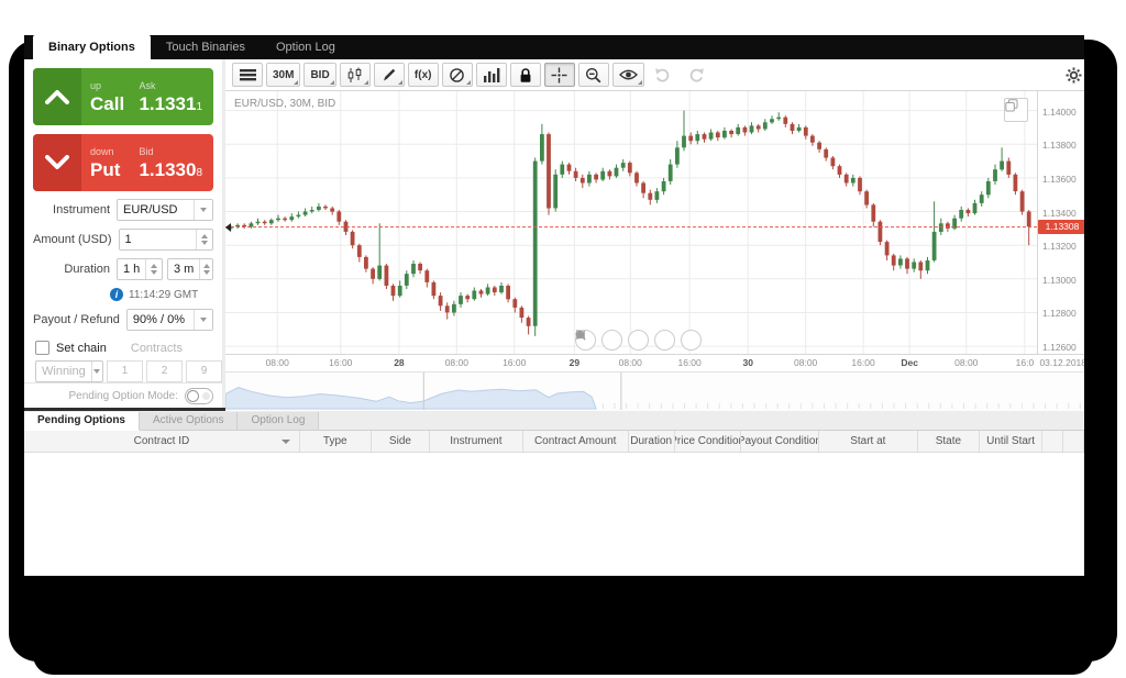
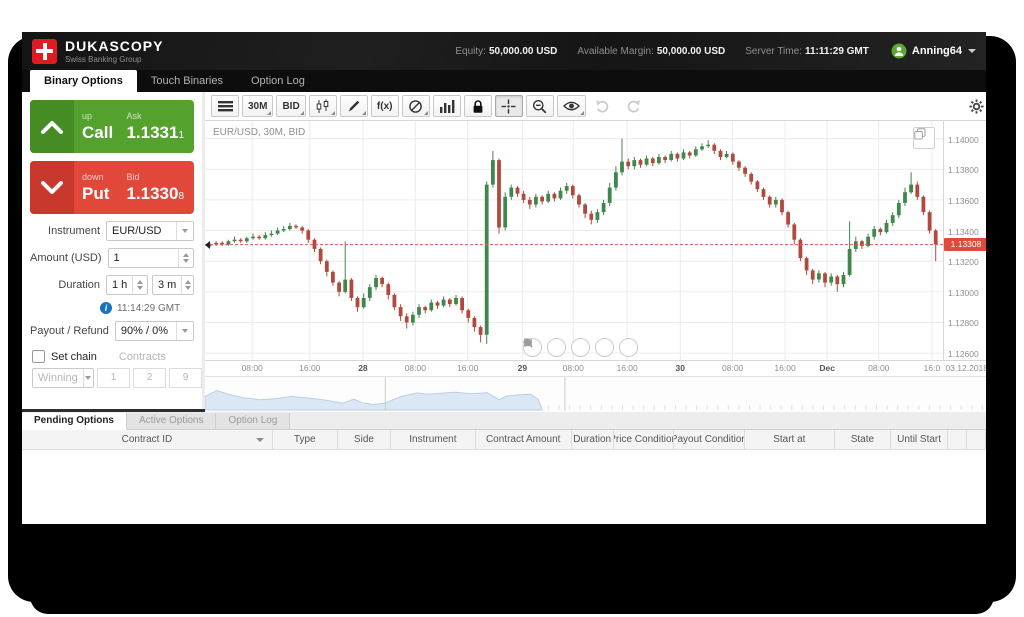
+ DUKASCOPY
+ Swiss Banking Group
+ Equity: 50,000.00 USD
+ Available Margin: 50,000.00 USD
+ Server Time: 11:11:29 GMT
+ Anning64
  Binary Options
  Touch Binaries
  Option Log
  up
  Call
  Ask
  1.13311
  down
  Put
  Bid
  1.13308
  Instrument
  EUR/USD
  Amount (USD)
  1
  Duration
  1 h
  3 m
  i
  11:14:29 GMT
  Payout / Refund
  90% / 0%
  Set chain
  Contracts
  Winning
  1
  2
  9
- Pending Option Mode:
  30M
  BID
  f(x)
  EUR/USD, 30M, BID
  1.14000
  1.13800
  1.13600
  1.13400
  1.13200
  1.13000
  1.12800
  1.12600
  1.13308
  03.12.2018
  08:00
  16:00
  28
  08:00
  16:00
  29
  08:00
  16:00
  30
  08:00
  16:00
  Dec
  08:00
  16:0
  Pending Options
  Active Options
  Option Log
  Contract ID
  Type
  Side
  Instrument
  Contract Amount
  Duration
  rice Conditio
  Payout Condition
  Start at
  State
  Until Start
